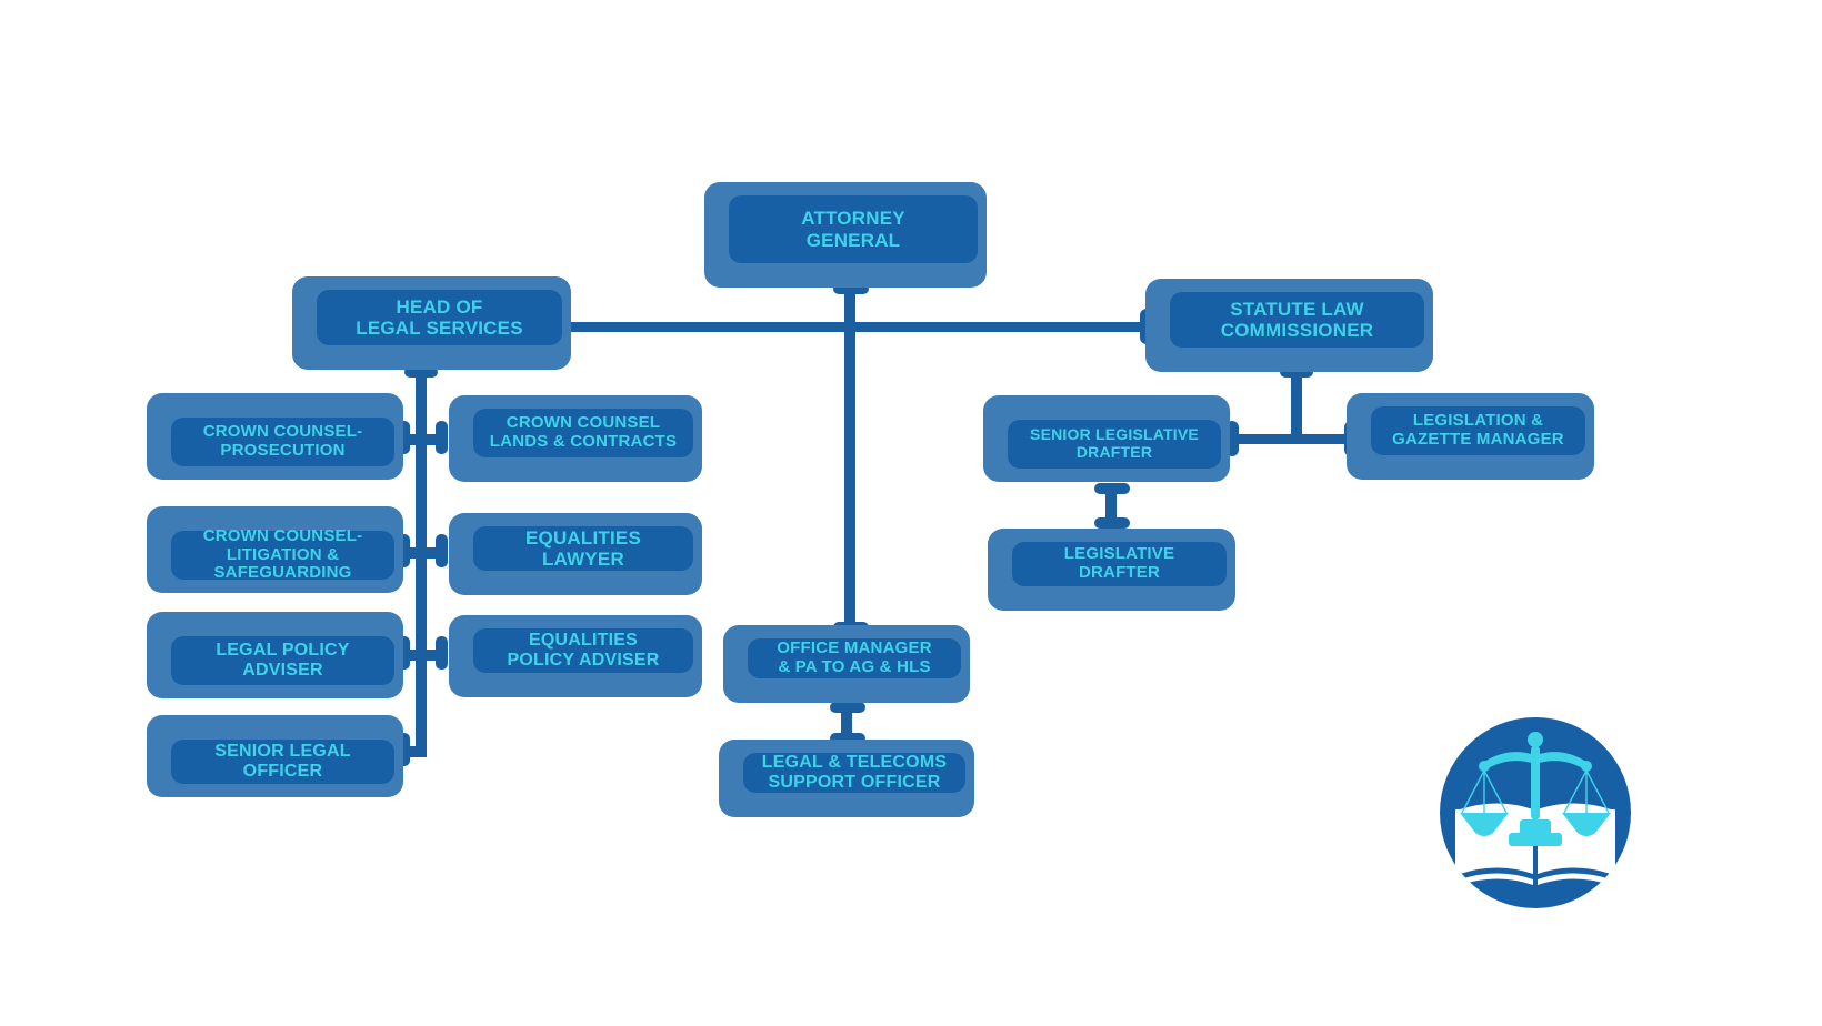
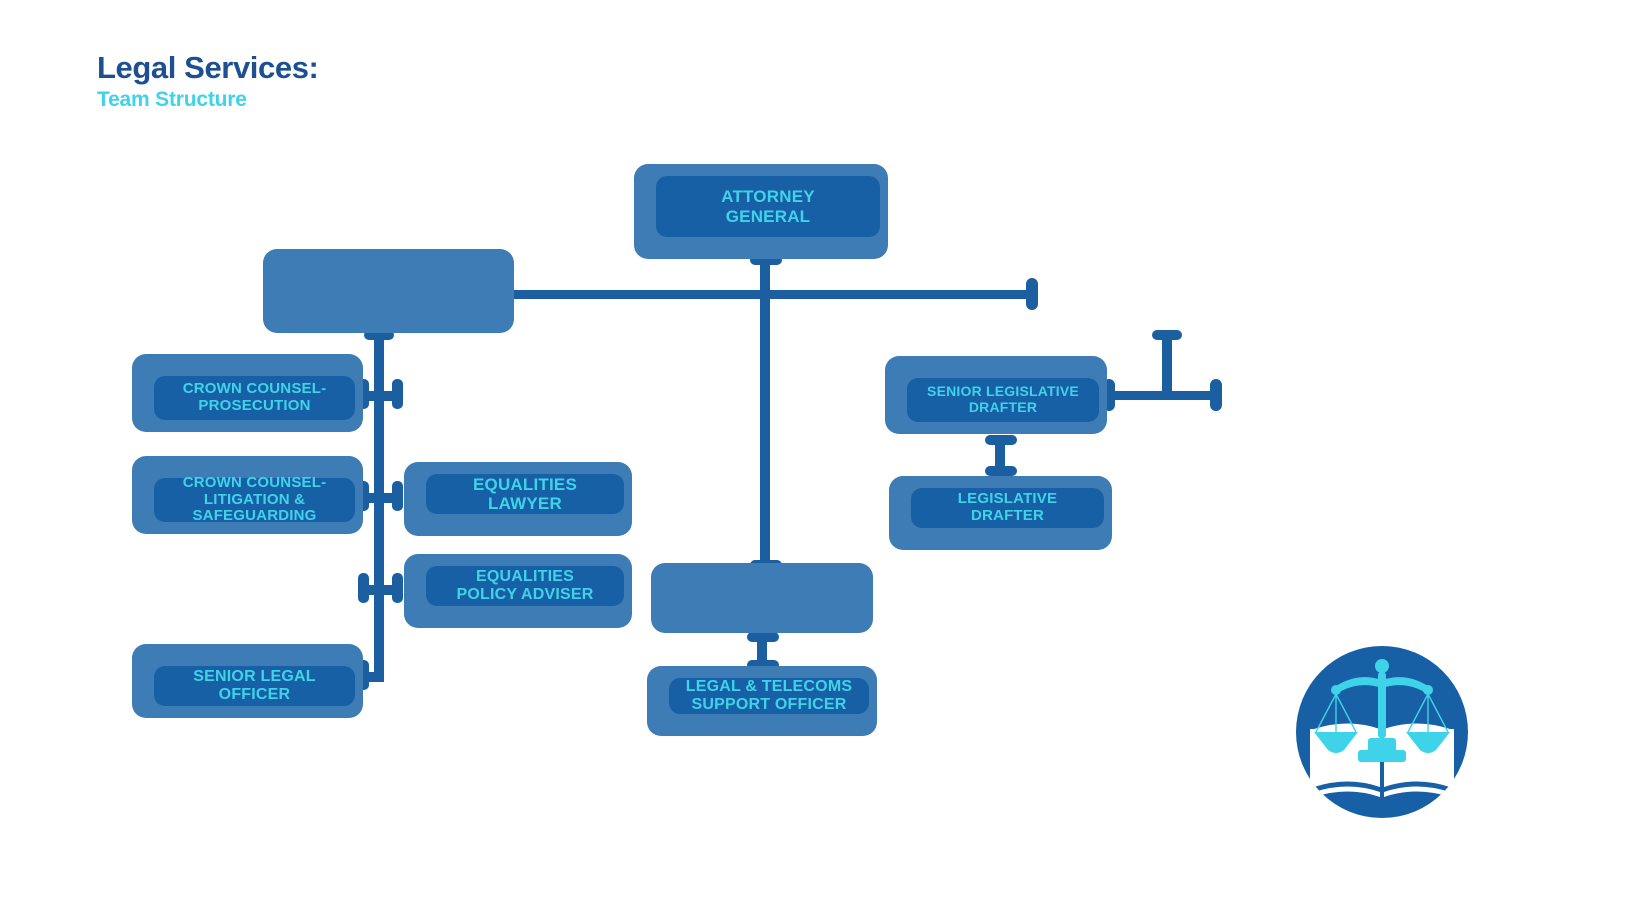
+ Legal Services:
+ Team Structure
  ATTORNEY
  GENERAL
- HEAD OF
- LEGAL SERVICES
- STATUTE LAW
- COMMISSIONER
- OFFICE MANAGER
- & PA TO AG & HLS
  CROWN COUNSEL-
  PROSECUTION
- CROWN COUNSEL
- LANDS & CONTRACTS
  CROWN COUNSEL-
  LITIGATION &
  SAFEGUARDING
  EQUALITIES
  LAWYER
- LEGAL POLICY
- ADVISER
  EQUALITIES
  POLICY ADVISER
  SENIOR LEGAL
  OFFICER
  SENIOR LEGISLATIVE
  DRAFTER
- LEGISLATION &
- GAZETTE MANAGER
  LEGISLATIVE
  DRAFTER
  LEGAL & TELECOMS
  SUPPORT OFFICER
